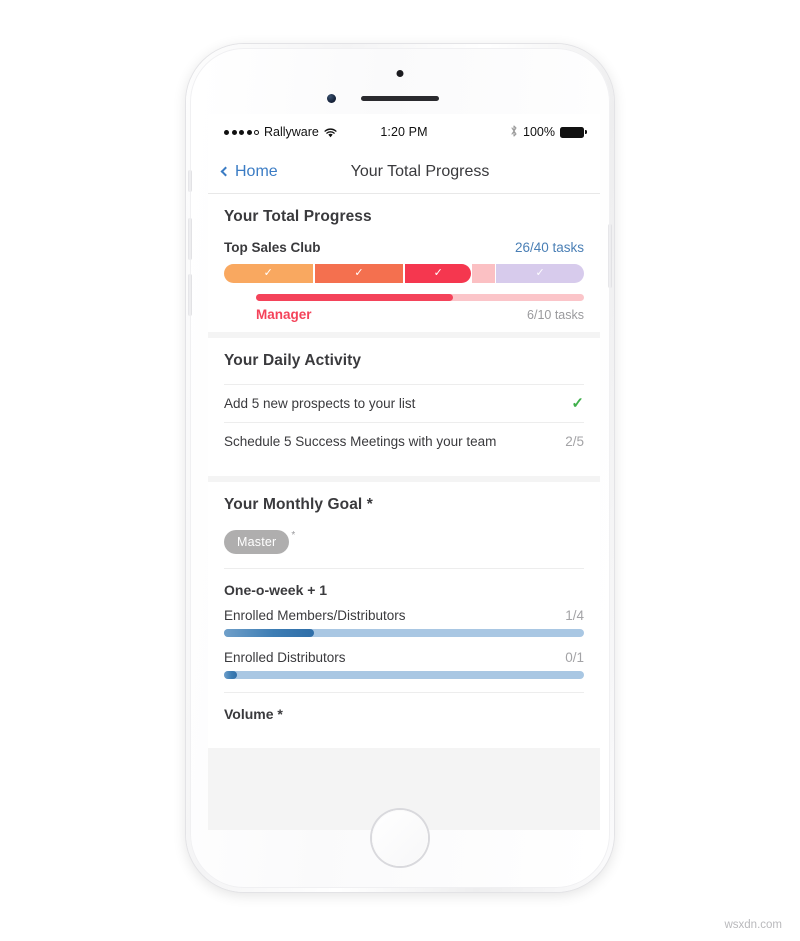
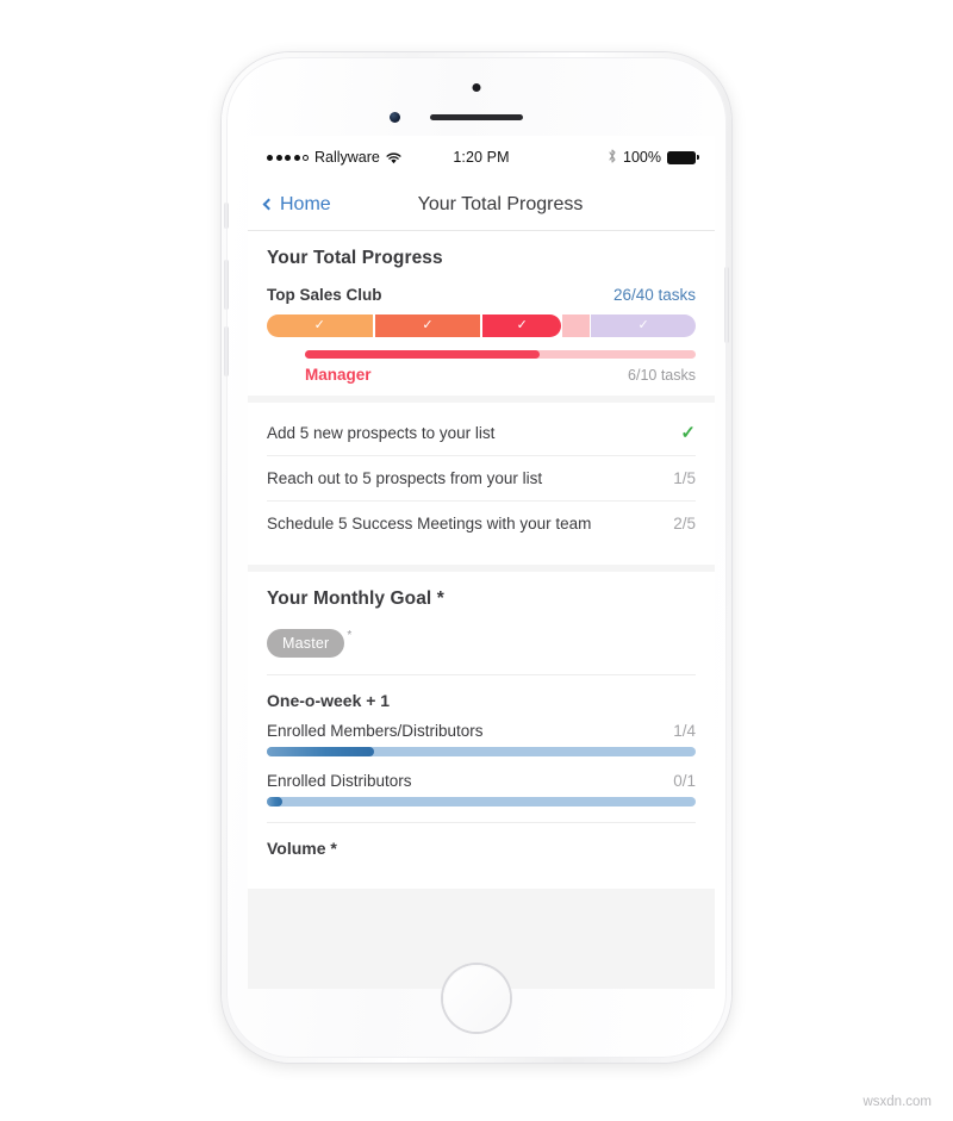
  Rallyware
  1:20 PM
  100%
  Home
  Your Total Progress
  Your Total Progress
  Top Sales Club
  26/40 tasks
  ✓
  ✓
  ✓
  ✓
  Manager
  6/10 tasks
- Your Daily Activity
  Add 5 new prospects to your list
  ✓
+ Reach out to 5 prospects from your list
+ 1/5
  Schedule 5 Success Meetings with your team
  2/5
  Your Monthly Goal *
  Master
  *
  One-o-week + 1
  Enrolled Members/Distributors
  1/4
  Enrolled Distributors
  0/1
  Volume *
  wsxdn.com
